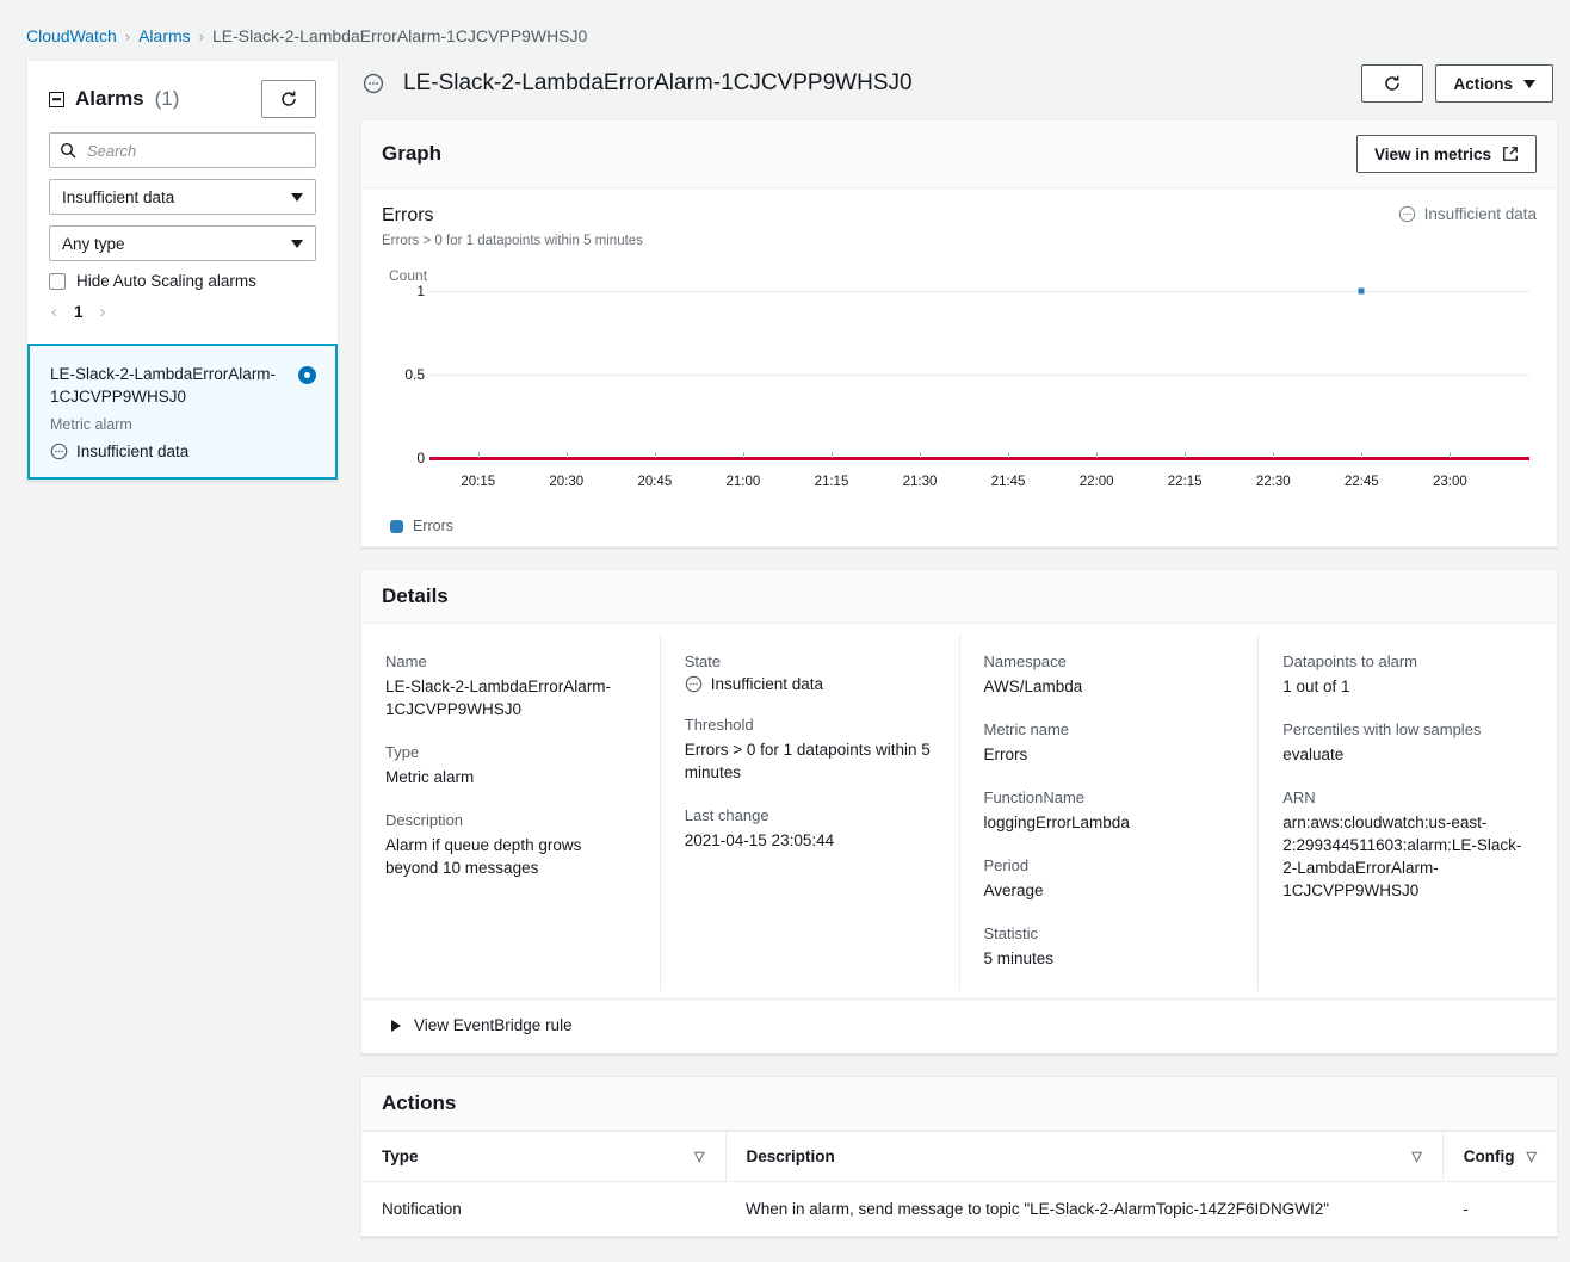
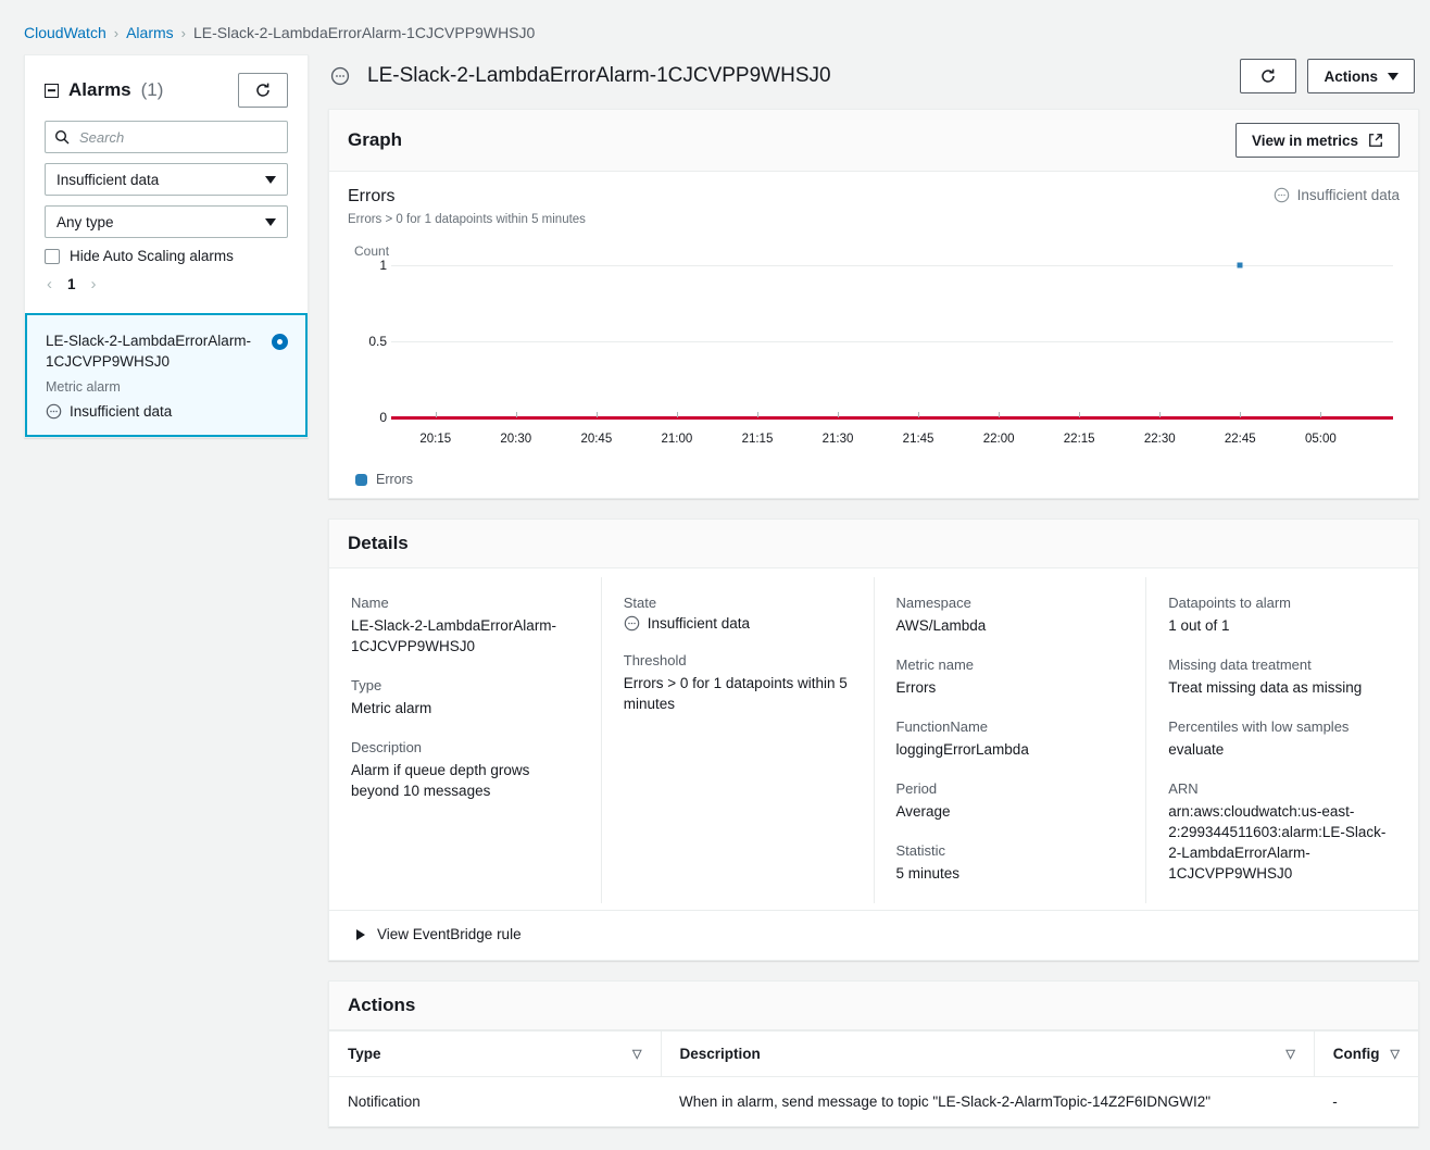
  CloudWatch
  ›
  Alarms
  ›
  LE-Slack-2-LambdaErrorAlarm-1CJCVPP9WHSJ0
  Alarms
  (1)
  Search
  Insufficient data
  Any type
  Hide Auto Scaling alarms
  ‹
  1
  ›
  LE-Slack-2-LambdaErrorAlarm-1CJCVPP9WHSJ0
  Metric alarm
  Insufficient data
  LE-Slack-2-LambdaErrorAlarm-1CJCVPP9WHSJ0
  Actions
  Graph
  View in metrics
  Errors
  Errors > 0 for 1 datapoints within 5 minutes
  Insufficient data
  Count
  0
  0.5
  1
  20:15
  20:30
  20:45
  21:00
  21:15
  21:30
  21:45
  22:00
  22:15
  22:30
  22:45
- 23:00
+ 05:00
  Errors
  Details
  Name
  LE-Slack-2-LambdaErrorAlarm-1CJCVPP9WHSJ0
  Type
  Metric alarm
  Description
  Alarm if queue depth grows beyond 10 messages
  State
  Insufficient data
  Threshold
  Errors > 0 for 1 datapoints within 5 minutes
- Last change
- 2021-04-15 23:05:44
  Namespace
  AWS/Lambda
  Metric name
  Errors
  FunctionName
  loggingErrorLambda
  Period
  Average
  Statistic
  5 minutes
  Datapoints to alarm
  1 out of 1
+ Missing data treatment
+ Treat missing data as missing
  Percentiles with low samples
  evaluate
  ARN
  arn:aws:cloudwatch:us-east-2:299344511603:alarm:LE-Slack-2-LambdaErrorAlarm-1CJCVPP9WHSJ0
  View EventBridge rule
  Actions
  Type ▽	Description ▽	Config ▽
  Notification	When in alarm, send message to topic "LE-Slack-2-AlarmTopic-14Z2F6IDNGWI2"	-
